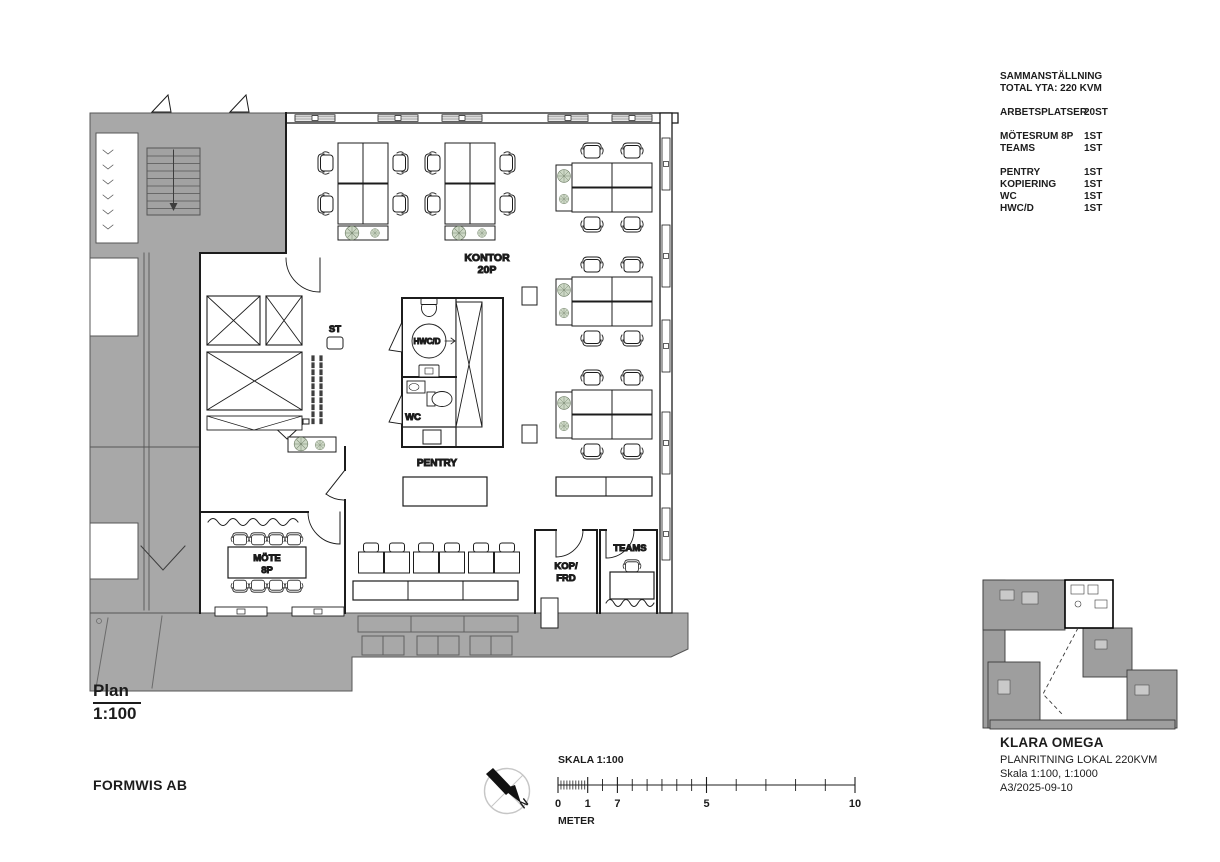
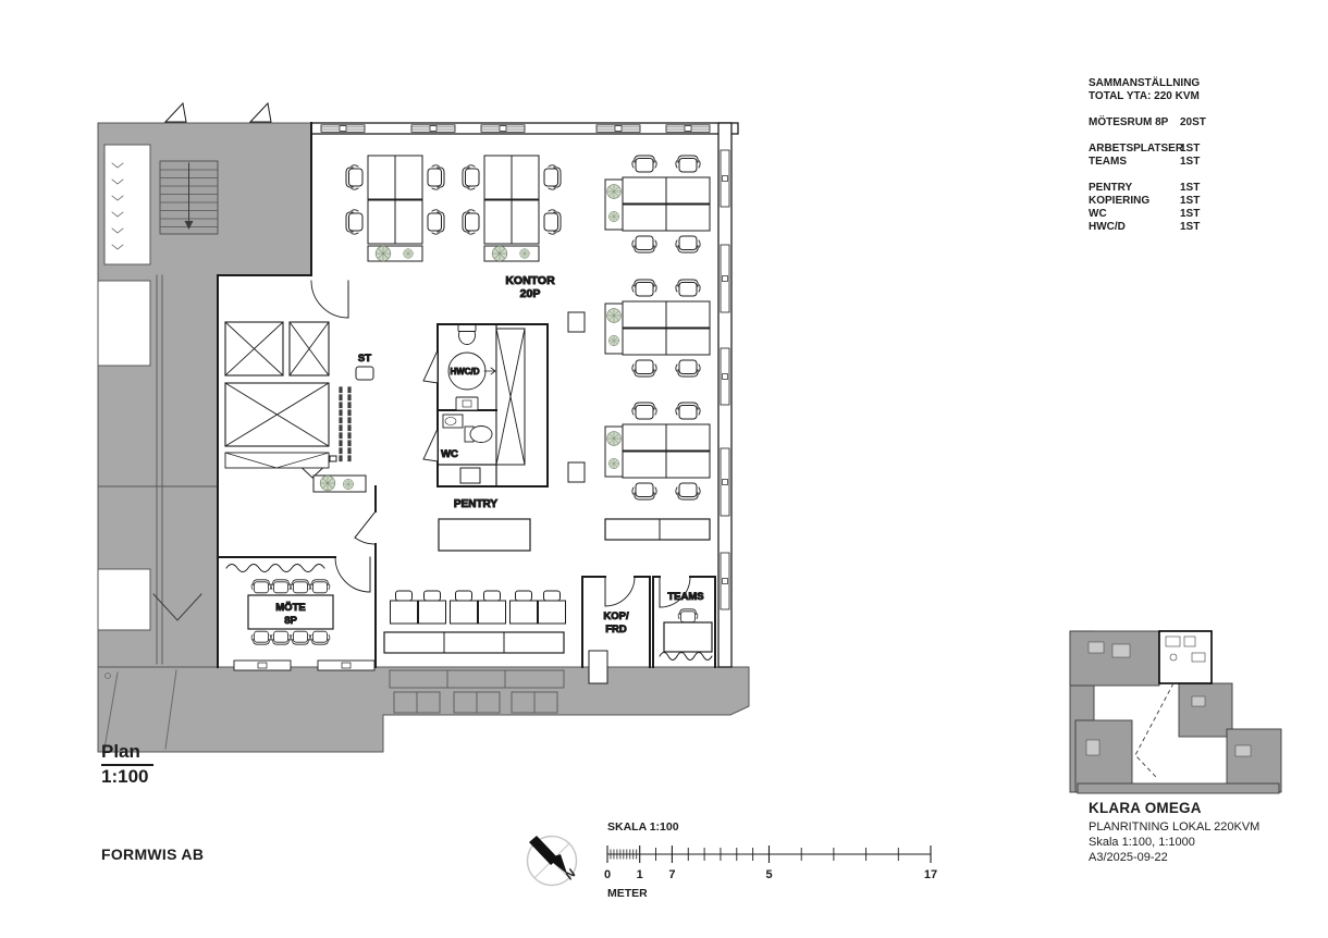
  ST
  HWC/D
  WC
  KONTOR
  20P
  PENTRY
  MÖTE
  8P
  KOP/
  FRD
  TEAMS
  SKALA 1:100
  0
  1
  7
  5
- 10
+ 17
  METER
  SAMMANSTÄLLNING
  TOTAL YTA: 220 KVM
- ARBETSPLATSER
+ MÖTESRUM 8P
  20ST
- MÖTESRUM 8P
+ ARBETSPLATSER
  1ST
  TEAMS
  1ST
  PENTRY
  1ST
  KOPIERING
  1ST
  WC
  1ST
  HWC/D
  1ST
  Plan
  1:100
  FORMWIS AB
  KLARA OMEGA
  PLANRITNING LOKAL 220KVM
  Skala 1:100, 1:1000
- A3/2025-09-10
+ A3/2025-09-22
